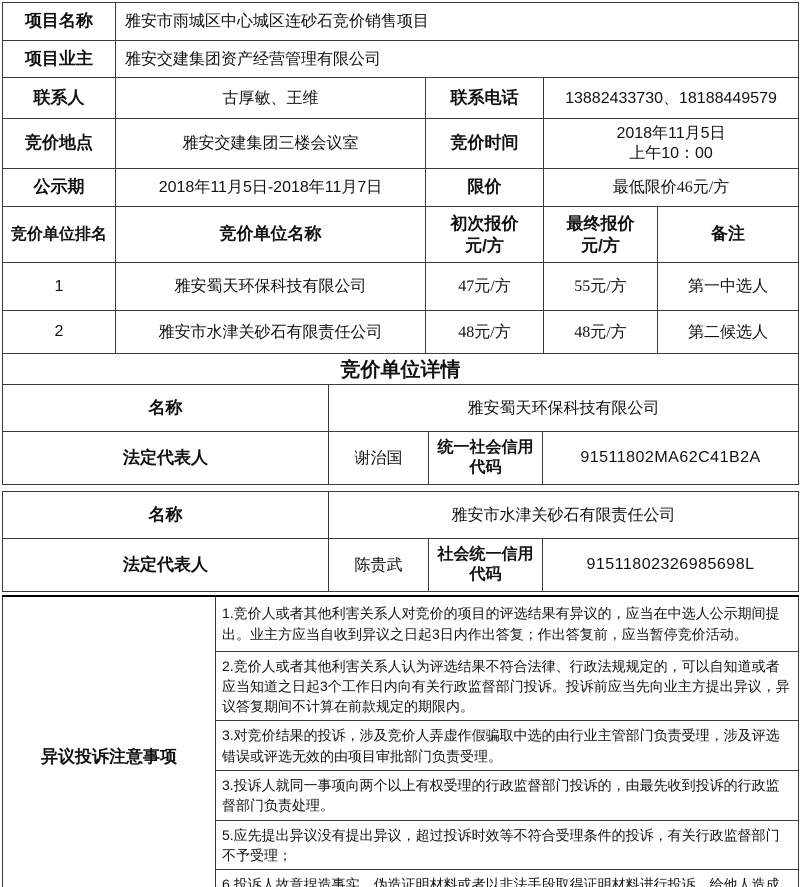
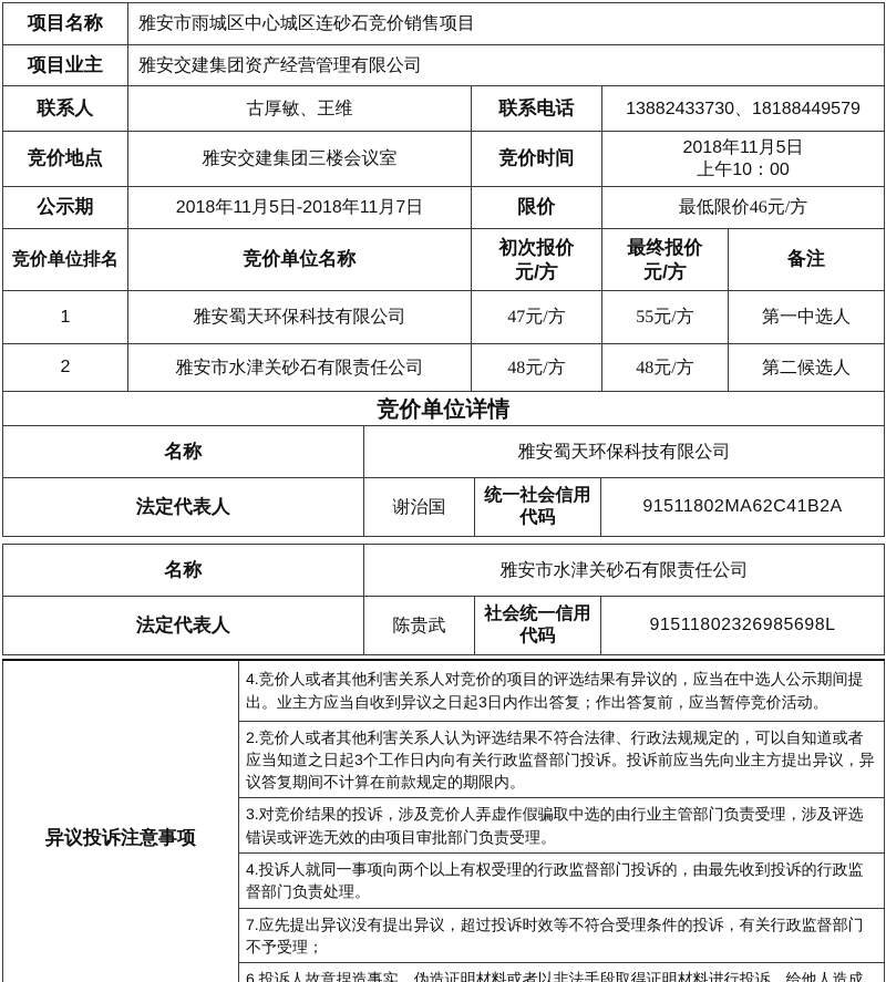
  项目名称	雅安市雨城区中心城区连砂石竞价销售项目
  项目业主	雅安交建集团资产经营管理有限公司
  联系人	古厚敏、王维	联系电话	13882433730、18188449579
  竞价地点	雅安交建集团三楼会议室	竞价时间	2018年11月5日 上午10：00
  公示期	2018年11月5日-2018年11月7日	限价	最低限价46元/方
  竞价单位排名	竞价单位名称	初次报价 元/方	最终报价 元/方	备注
  1	雅安蜀天环保科技有限公司	47元/方	55元/方	第一中选人
  2	雅安市水津关砂石有限责任公司	48元/方	48元/方	第二候选人
  竞价单位详情
  名称	雅安蜀天环保科技有限公司
  法定代表人	谢治国	统一社会信用 代码	91511802MA62C41B2A
  名称	雅安市水津关砂石有限责任公司
  法定代表人	陈贵武	社会统一信用 代码	91511802326985698L
- 异议投诉注意事项	1.竞价人或者其他利害关系人对竞价的项目的评选结果有异议的，应当在中选人公示期间提出。业主方应当自收到异议之日起3日内作出答复；作出答复前，应当暂停竞价活动。
+ 异议投诉注意事项	4.竞价人或者其他利害关系人对竞价的项目的评选结果有异议的，应当在中选人公示期间提出。业主方应当自收到异议之日起3日内作出答复；作出答复前，应当暂停竞价活动。
  2.竞价人或者其他利害关系人认为评选结果不符合法律、行政法规规定的，可以自知道或者应当知道之日起3个工作日内向有关行政监督部门投诉。投诉前应当先向业主方提出异议，异议答复期间不计算在前款规定的期限内。
  3.对竞价结果的投诉，涉及竞价人弄虚作假骗取中选的由行业主管部门负责受理，涉及评选错误或评选无效的由项目审批部门负责受理。
- 3.投诉人就同一事项向两个以上有权受理的行政监督部门投诉的，由最先收到投诉的行政监督部门负责处理。
+ 4.投诉人就同一事项向两个以上有权受理的行政监督部门投诉的，由最先收到投诉的行政监督部门负责处理。
- 5.应先提出异议没有提出异议，超过投诉时效等不符合受理条件的投诉，有关行政监督部门不予受理；
+ 7.应先提出异议没有提出异议，超过投诉时效等不符合受理条件的投诉，有关行政监督部门不予受理；
  6.投诉人故意捏造事实、伪造证明材料或者以非法手段取得证明材料进行投诉，给他人造成
